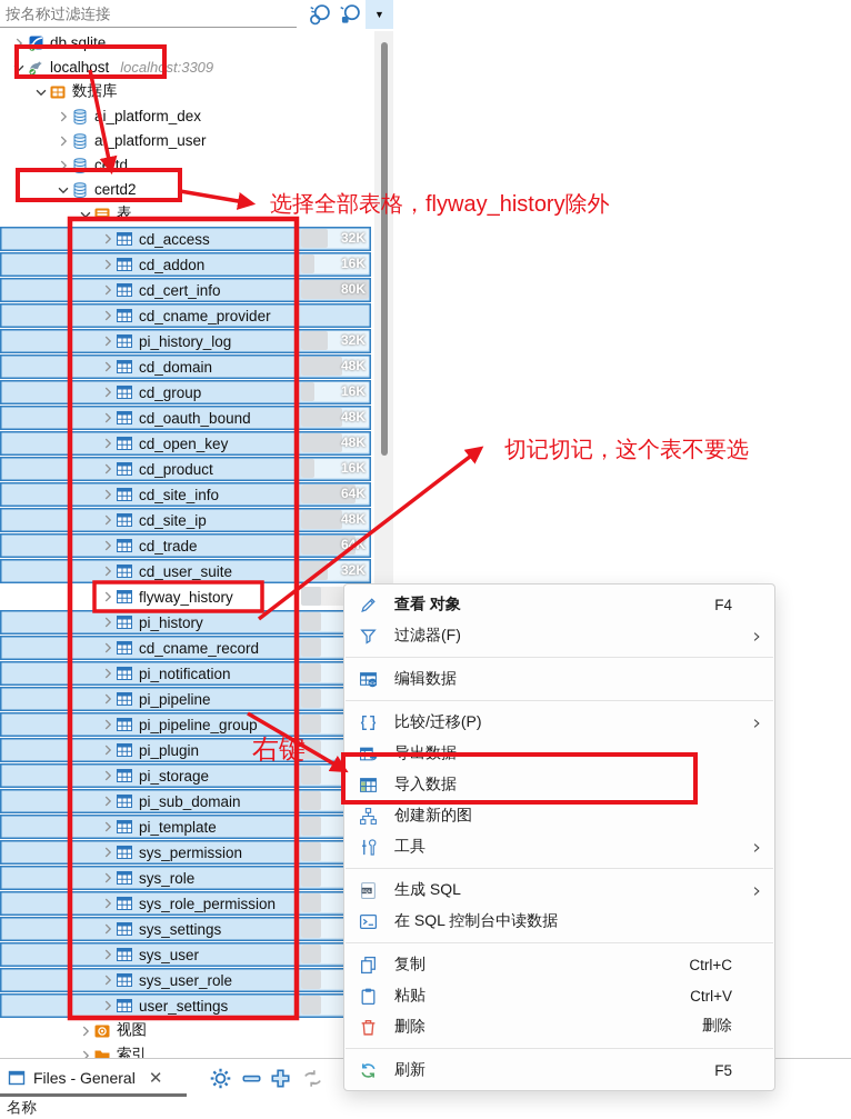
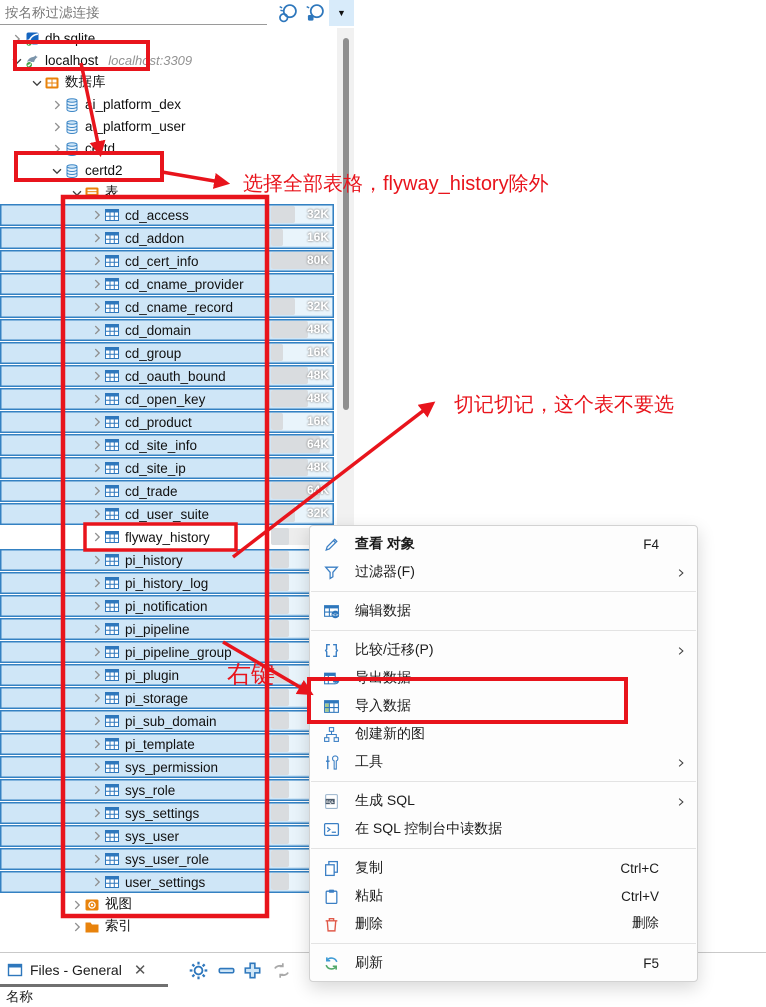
  按名称过滤连接
  ▼
  db.sqlite
  localhost
  localhost:3309
  i_platform_dex
  a_platform_user
  certd
  certd2
  表
  cd_access
  32K
  cd_addon
  16K
  cd_cert_info
  80K
  cd_cname_provider
- pi_history_log
+ cd_cname_record
  32K
  cd_domain
  48K
  cd_group
  16K
  cd_oauth_bound
  48K
  cd_open_key
  48K
  cd_product
  16K
  cd_site_info
  64K
  cd_site_ip
  48K
  cd_trade
  64K
  cd_user_suite
  32K
  flyway_history
  pi_history
- cd_cname_record
+ pi_history_log
  pi_notification
  pi_pipeline
  pi_pipeline_group
  pi_plugin
  pi_storage
  pi_sub_domain
  pi_template
  sys_permission
  sys_role
- sys_role_permission
  sys_settings
  sys_user
  sys_user_role
  user_settings
  视图
  索引
  Files - General
  ✕
  名称
  查看 对象
  F4
  过滤器(F)
  编辑数据
  比较/迁移(P)
  导出数据
  导入数据
  创建新的图
  工具
  生成 SQL
  在 SQL 控制台中读数据
  复制
  Ctrl+C
  粘贴
  Ctrl+V
  删除
  删除
  刷新
  F5
  选择全部表格，flyway_history除外
  切记切记，这个表不要选
  右键
